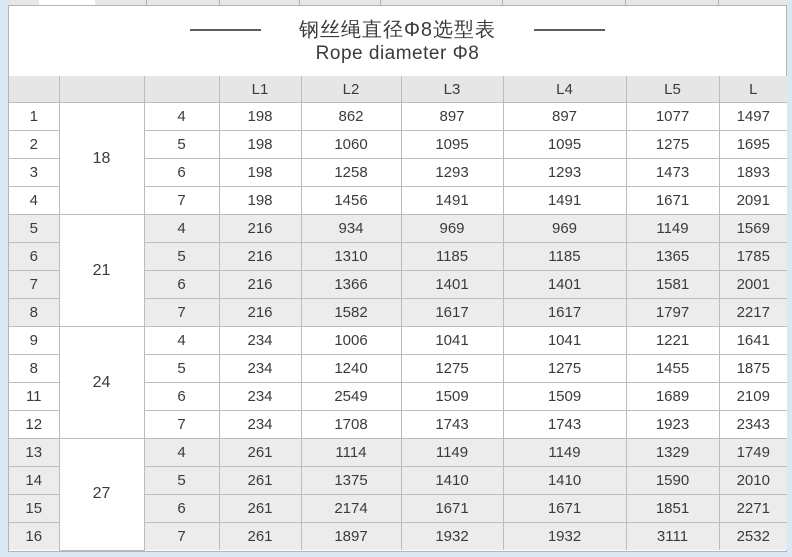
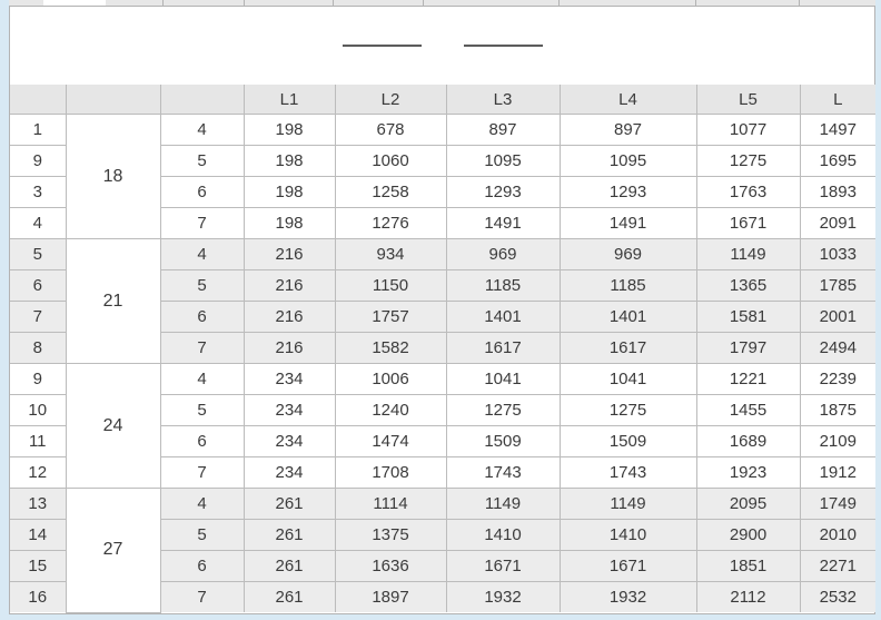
- 钢丝绳直径Φ8选型表
- Rope diameter Φ8
  			L1	L2	L3	L4	L5	L
- 1	18	4	198	862	897	897	1077	1497
+ 1	18	4	198	678	897	897	1077	1497
- 2	5	198	1060	1095	1095	1275	1695
+ 9	5	198	1060	1095	1095	1275	1695
- 3	6	198	1258	1293	1293	1473	1893
+ 3	6	198	1258	1293	1293	1763	1893
- 4	7	198	1456	1491	1491	1671	2091
+ 4	7	198	1276	1491	1491	1671	2091
- 5	21	4	216	934	969	969	1149	1569
+ 5	21	4	216	934	969	969	1149	1033
- 6	5	216	1310	1185	1185	1365	1785
+ 6	5	216	1150	1185	1185	1365	1785
- 7	6	216	1366	1401	1401	1581	2001
+ 7	6	216	1757	1401	1401	1581	2001
- 8	7	216	1582	1617	1617	1797	2217
+ 8	7	216	1582	1617	1617	1797	2494
- 9	24	4	234	1006	1041	1041	1221	1641
+ 9	24	4	234	1006	1041	1041	1221	2239
- 8	5	234	1240	1275	1275	1455	1875
+ 10	5	234	1240	1275	1275	1455	1875
- 11	6	234	2549	1509	1509	1689	2109
+ 11	6	234	1474	1509	1509	1689	2109
- 12	7	234	1708	1743	1743	1923	2343
+ 12	7	234	1708	1743	1743	1923	1912
- 13	27	4	261	1114	1149	1149	1329	1749
+ 13	27	4	261	1114	1149	1149	2095	1749
- 14	5	261	1375	1410	1410	1590	2010
+ 14	5	261	1375	1410	1410	2900	2010
- 15	6	261	2174	1671	1671	1851	2271
+ 15	6	261	1636	1671	1671	1851	2271
- 16	7	261	1897	1932	1932	3111	2532
+ 16	7	261	1897	1932	1932	2112	2532
